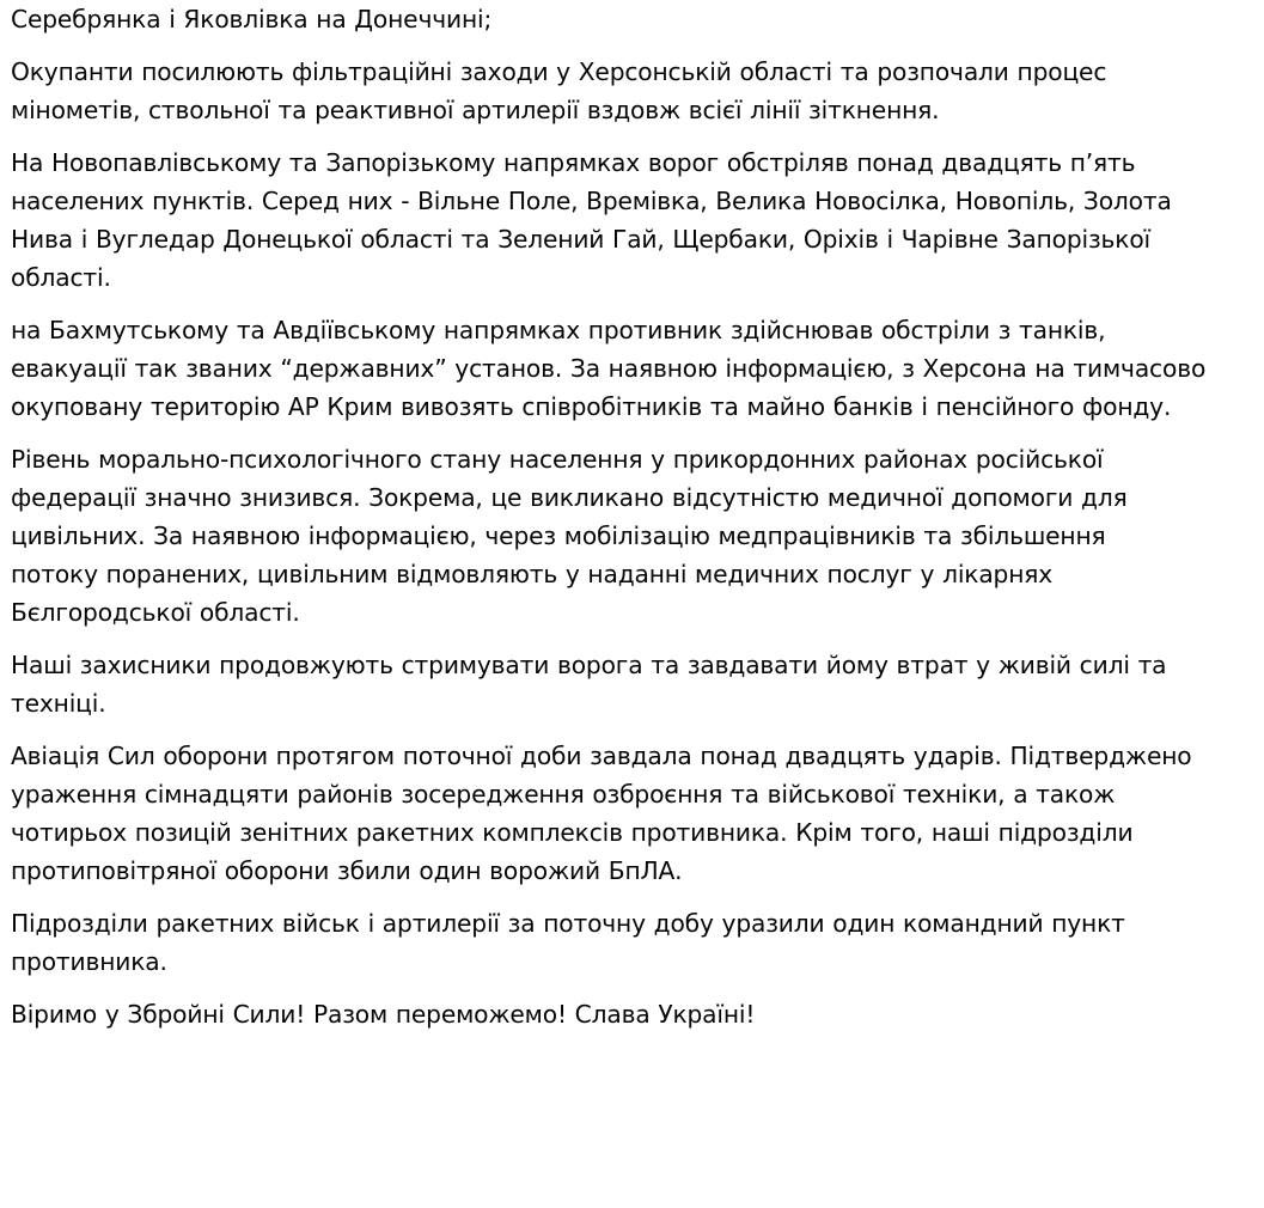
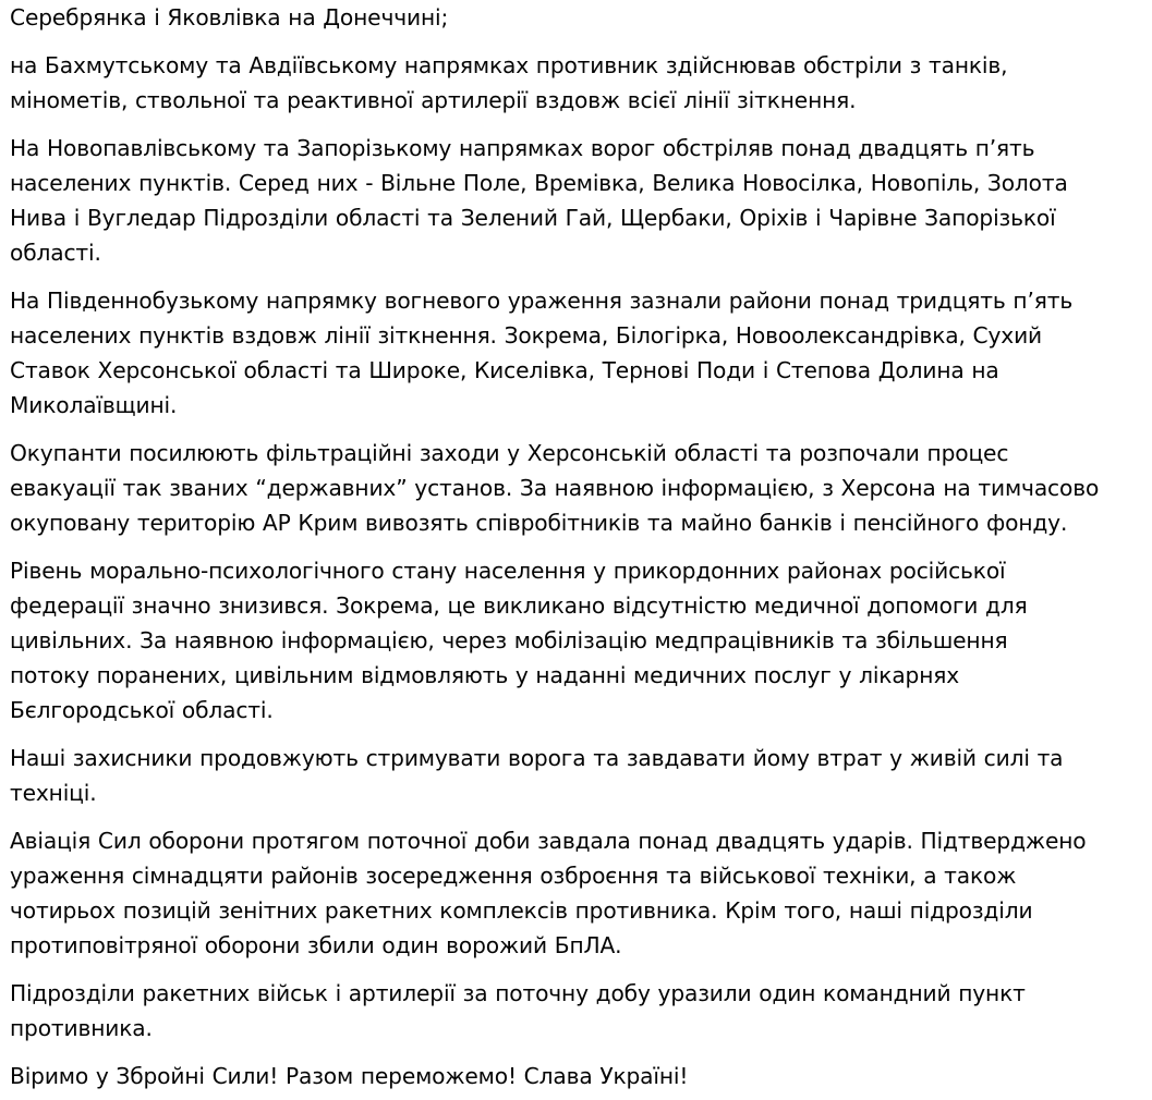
  Серебрянка і Яковлівка на Донеччині;
- Окупанти посилюють фільтраційні заходи у Херсонській області та розпочали процес
+ на Бахмутському та Авдіївському напрямках противник здійснював обстріли з танків,
  мінометів, ствольної та реактивної артилерії вздовж всієї лінії зіткнення.
  На Новопавлівському та Запорізькому напрямках ворог обстріляв понад двадцять п’ять
  населених пунктів. Серед них - Вільне Поле, Времівка, Велика Новосілка, Новопіль, Золота
- Нива і Вугледар Донецької області та Зелений Гай, Щербаки, Оріхів і Чарівне Запорізької
+ Нива і Вугледар Підрозділи області та Зелений Гай, Щербаки, Оріхів і Чарівне Запорізької
  області.
+ На Південнобузькому напрямку вогневого ураження зазнали райони понад тридцять п’ять
+ населених пунктів вздовж лінії зіткнення. Зокрема, Білогірка, Новоолександрівка, Сухий
+ Ставок Херсонської області та Широке, Киселівка, Тернові Поди і Степова Долина на
+ Миколаївщині.
- на Бахмутському та Авдіївському напрямках противник здійснював обстріли з танків,
+ Окупанти посилюють фільтраційні заходи у Херсонській області та розпочали процес
  евакуації так званих “державних” установ. За наявною інформацією, з Херсона на тимчасово
  окуповану територію АР Крим вивозять співробітників та майно банків і пенсійного фонду.
  Рівень морально-психологічного стану населення у прикордонних районах російської
  федерації значно знизився. Зокрема, це викликано відсутністю медичної допомоги для
  цивільних. За наявною інформацією, через мобілізацію медпрацівників та збільшення
  потоку поранених, цивільним відмовляють у наданні медичних послуг у лікарнях
  Бєлгородської області.
  Наші захисники продовжують стримувати ворога та завдавати йому втрат у живій силі та
  техніці.
  Авіація Сил оборони протягом поточної доби завдала понад двадцять ударів. Підтверджено
  ураження сімнадцяти районів зосередження озброєння та військової техніки, а також
  чотирьох позицій зенітних ракетних комплексів противника. Крім того, наші підрозділи
  протиповітряної оборони збили один ворожий БпЛА.
  Підрозділи ракетних військ і артилерії за поточну добу уразили один командний пункт
  противника.
  Віримо у Збройні Сили! Разом переможемо! Слава Україні!
